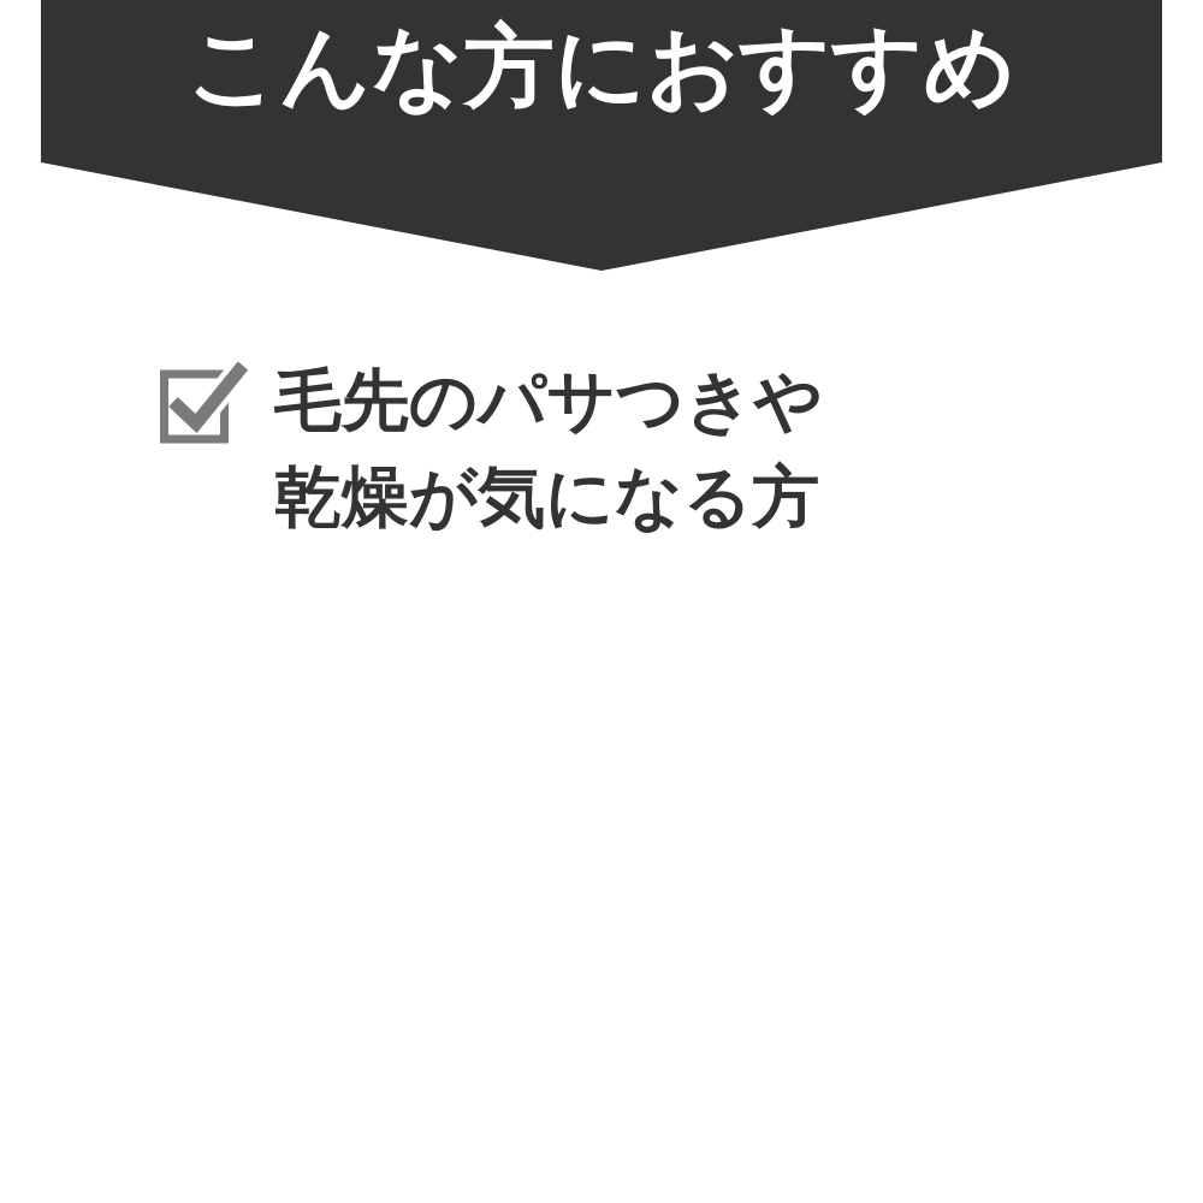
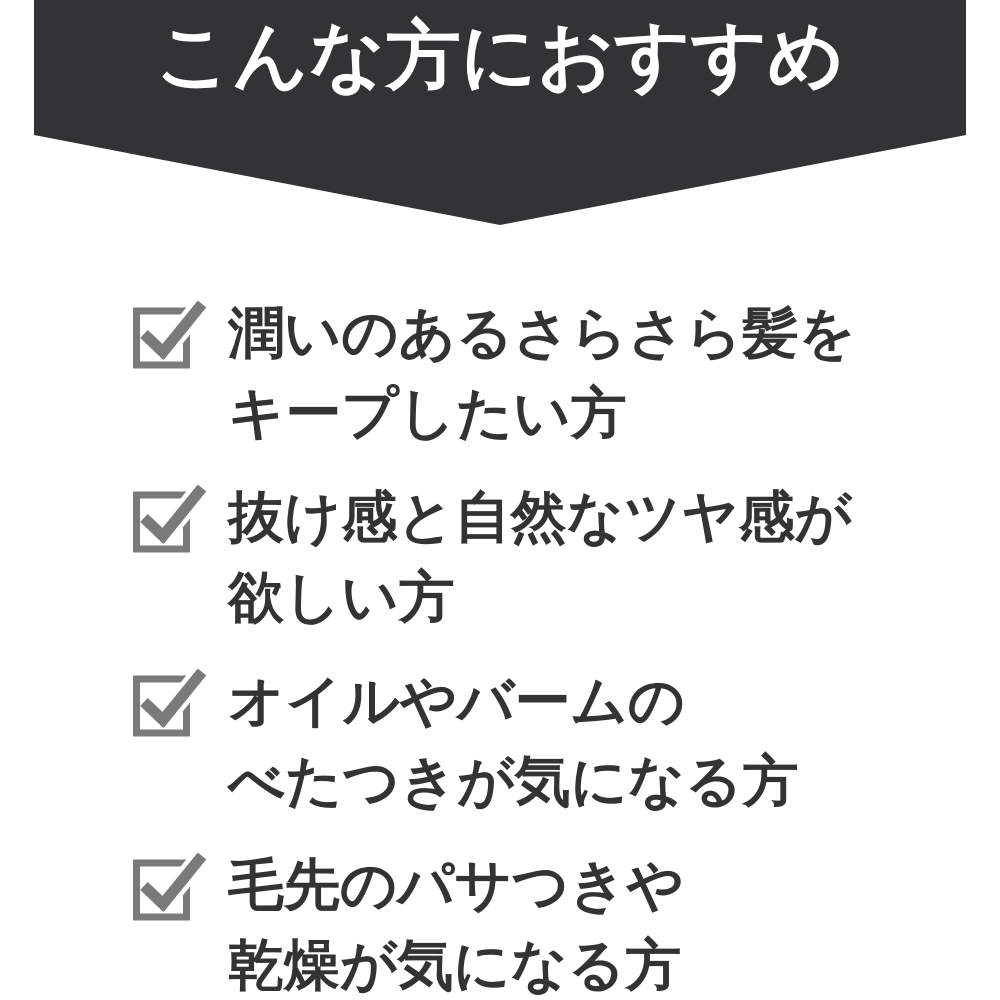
  こんな方におすすめ
+ 潤いのあるさらさら髪を
+ キープしたい方
+ 抜け感と自然なツヤ感が
+ 欲しい方
+ オイルやバームの
+ べたつきが気になる方
  毛先のパサつきや
  乾燥が気になる方
